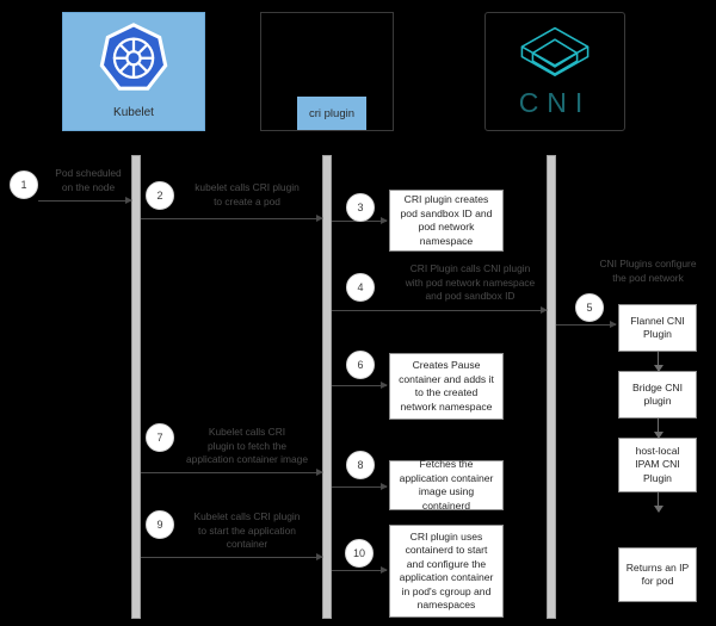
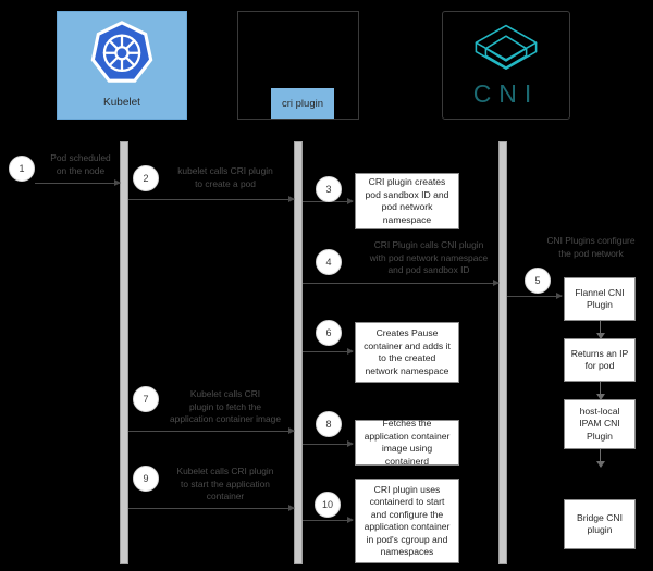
  Kubelet
  cri plugin
  CNI
  1
  Pod scheduled
  on the node
  2
  kubelet calls CRI plugin
  to create a pod
  3
  CRI plugin creates pod sandbox ID and pod network namespace
  4
  CRI Plugin calls CNI plugin
  with pod network namespace
  and pod sandbox ID
  CNI Plugins configure
  the pod network
  5
  Flannel CNI Plugin
- Bridge CNI plugin
+ Returns an IP for pod
  host-local IPAM CNI Plugin
- Returns an IP for pod
+ Bridge CNI plugin
  6
  Creates Pause container and adds it to the created network namespace
  7
  Kubelet calls CRI
  plugin to fetch the
  application container image
  8
  Fetches the application container image using containerd
  9
  Kubelet calls CRI plugin
  to start the application
  container
  10
  CRI plugin uses containerd to start and configure the application container in pod's cgroup and namespaces
